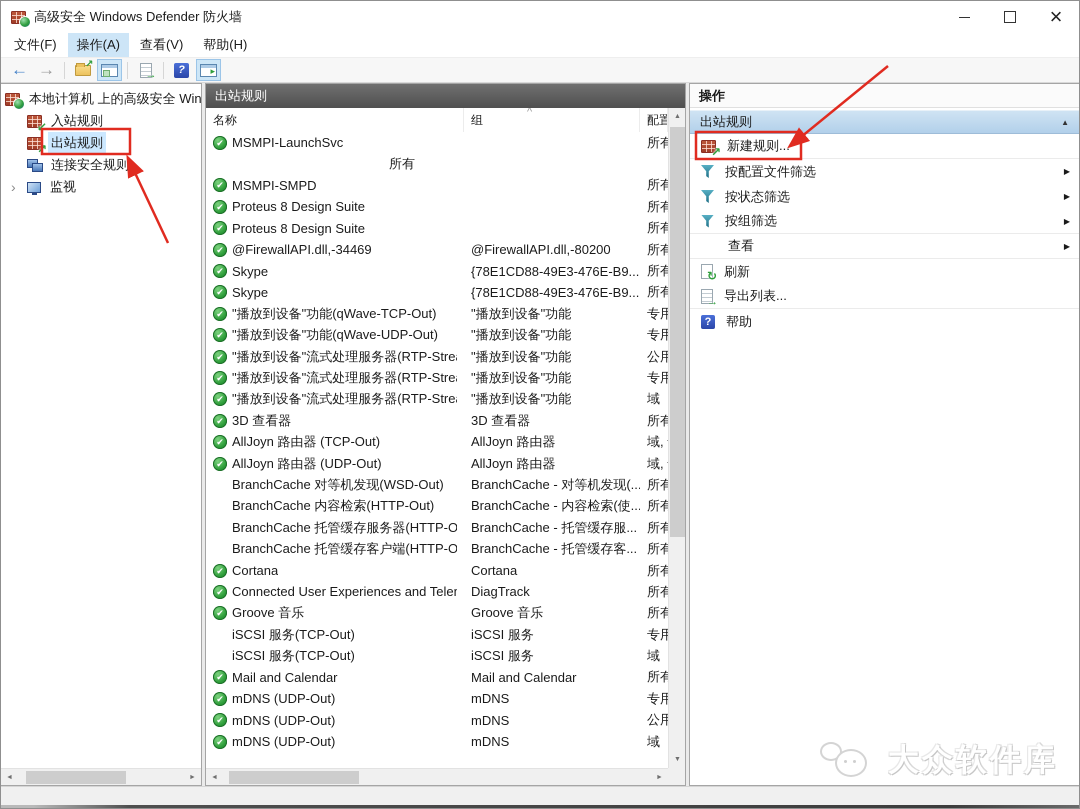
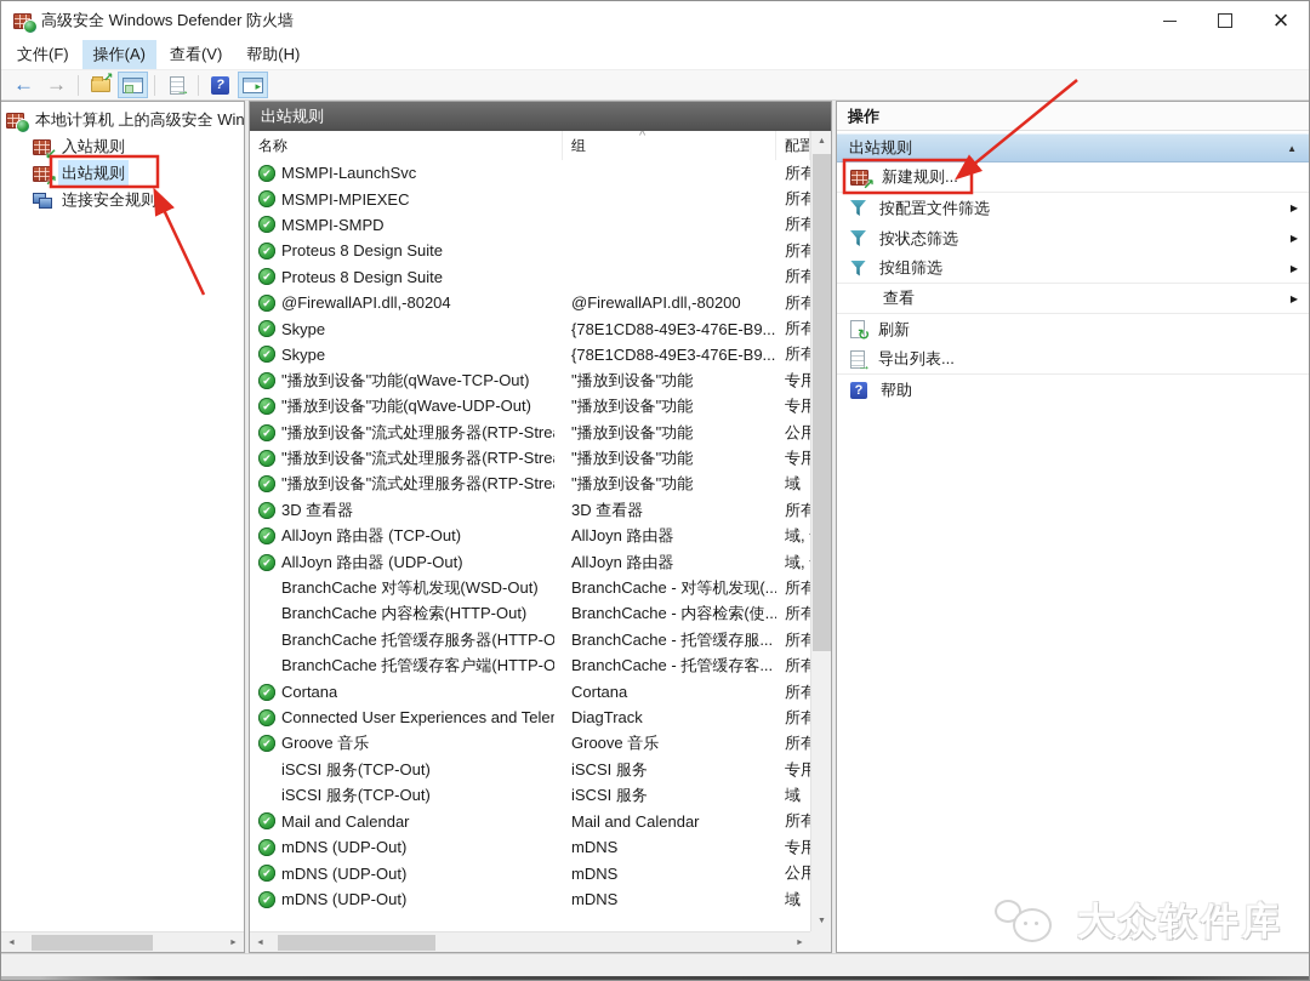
  高级安全 Windows Defender 防火墙
  文件(F)
  操作(A)
  查看(V)
  帮助(H)
  本地计算机 上的高级安全 Win
  入站规则
  出站规则
  连接安全规则
- 监视
  出站规则
  名称
  组
  MSMPI-LaunchSvc
  所有
+ MSMPI-MPIEXEC
  所有
  MSMPI-SMPD
  所有
  Proteus 8 Design Suite
  所有
  Proteus 8 Design Suite
  所有
- @FirewallAPI.dll,-34469
+ @FirewallAPI.dll,-80204
  @FirewallAPI.dll,-80200
  所有
  Skype
  {78E1CD88-49E3-476E-B9...
  所有
  Skype
  {78E1CD88-49E3-476E-B9...
  所有
  "播放到设备"功能(qWave-TCP-Out)
  "播放到设备"功能
  专用
  "播放到设备"功能(qWave-UDP-Out)
  "播放到设备"功能
  专用
  "播放到设备"流式处理服务器(RTP-Stre
  "播放到设备"功能
  公用
  "播放到设备"流式处理服务器(RTP-Stre
  "播放到设备"功能
  专用
  "播放到设备"流式处理服务器(RTP-Stre
  "播放到设备"功能
  域
  3D 查看器
  3D 查看器
  所有
  AllJoyn 路由器 (TCP-Out)
  AllJoyn 路由器
  AllJoyn 路由器 (UDP-Out)
  AllJoyn 路由器
  BranchCache 对等机发现(WSD-Out)
  BranchCache - 对等机发现(...
  所有
  BranchCache 内容检索(HTTP-Out)
  BranchCache - 内容检索(使...
  所有
  BranchCache 托管缓存服务器(HTTP-O
  BranchCache - 托管缓存服...
  所有
  BranchCache 托管缓存客户端(HTTP-O
  BranchCache - 托管缓存客...
  所有
  Cortana
  Cortana
  所有
  Connected User Experiences and Tele
  DiagTrack
  所有
  Groove 音乐
  Groove 音乐
  所有
  iSCSI 服务(TCP-Out)
  iSCSI 服务
  专用
  iSCSI 服务(TCP-Out)
  iSCSI 服务
  域
  Mail and Calendar
  Mail and Calendar
  所有
  mDNS (UDP-Out)
  mDNS
  专用
  mDNS (UDP-Out)
  mDNS
  公用
  mDNS (UDP-Out)
  mDNS
  域
  操作
  出站规则
  新建规则...
  按配置文件筛选
  按状态筛选
  按组筛选
  查看
  刷新
  导出列表...
  帮助
  大众软件库
